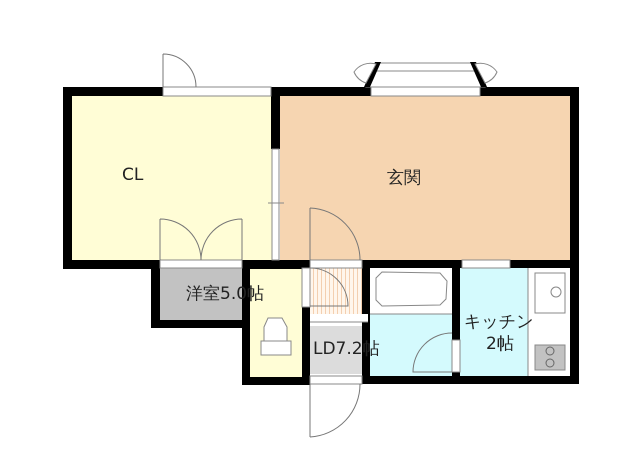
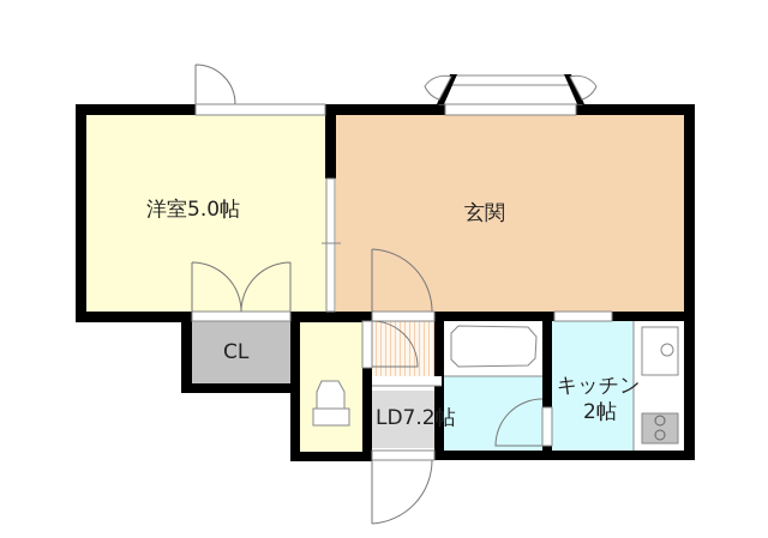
- CL
+ 洋室5.0帖
  玄関
- 洋室5.0帖
+ CL
  LD7.2帖
  キッチン
  2帖
